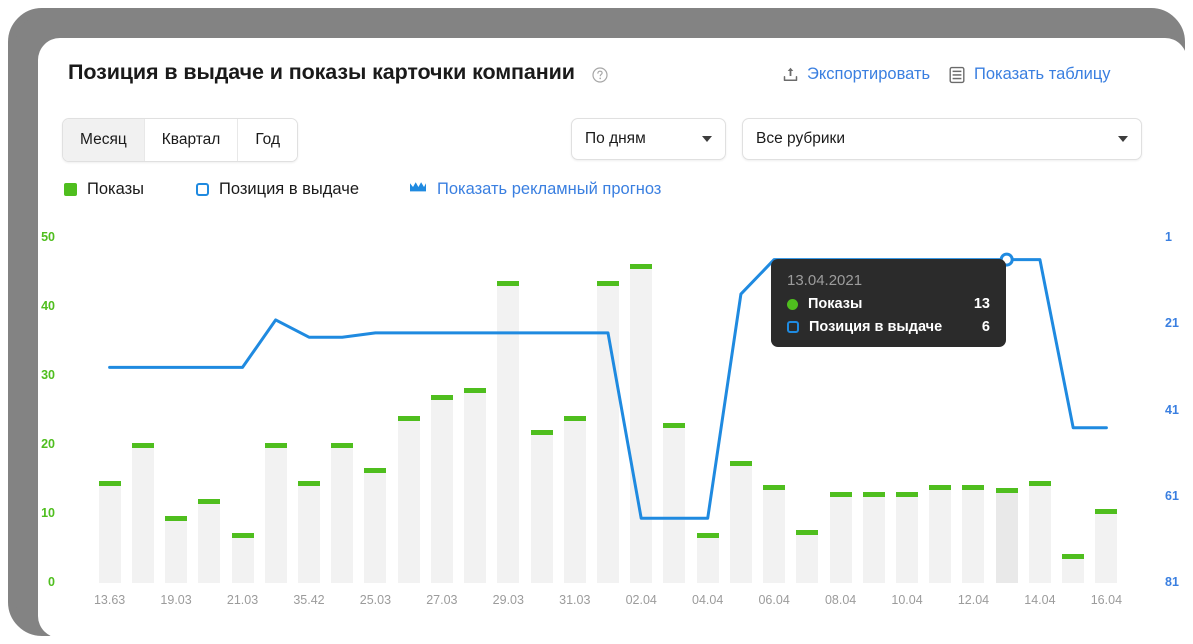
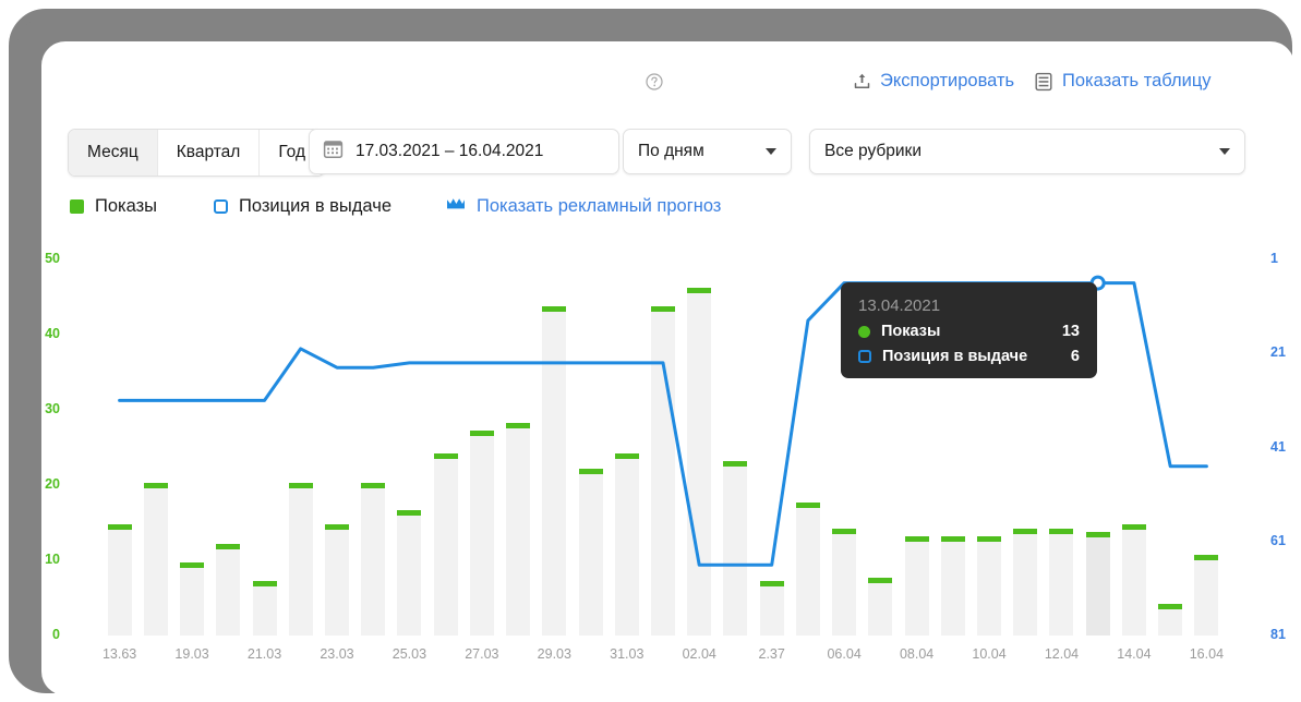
- Позиция в выдаче и показы карточки компании
  Экспортировать
  Показать таблицу
  Месяц
  Квартал
  Год
+ 17.03.2021 – 16.04.2021
  По дням
  Все рубрики
  Показы
  Позиция в выдаче
  Показать рекламный прогноз
  0
  10
  20
  30
  40
  50
  1
  21
  41
  61
  81
  13.63
  19.03
  21.03
- 35.42
+ 23.03
  25.03
  27.03
  29.03
  31.03
  02.04
- 04.04
+ 2.37
  06.04
  08.04
  10.04
  12.04
  14.04
  16.04
  13.04.2021
  Показы
  13
  Позиция в выдаче
  6
